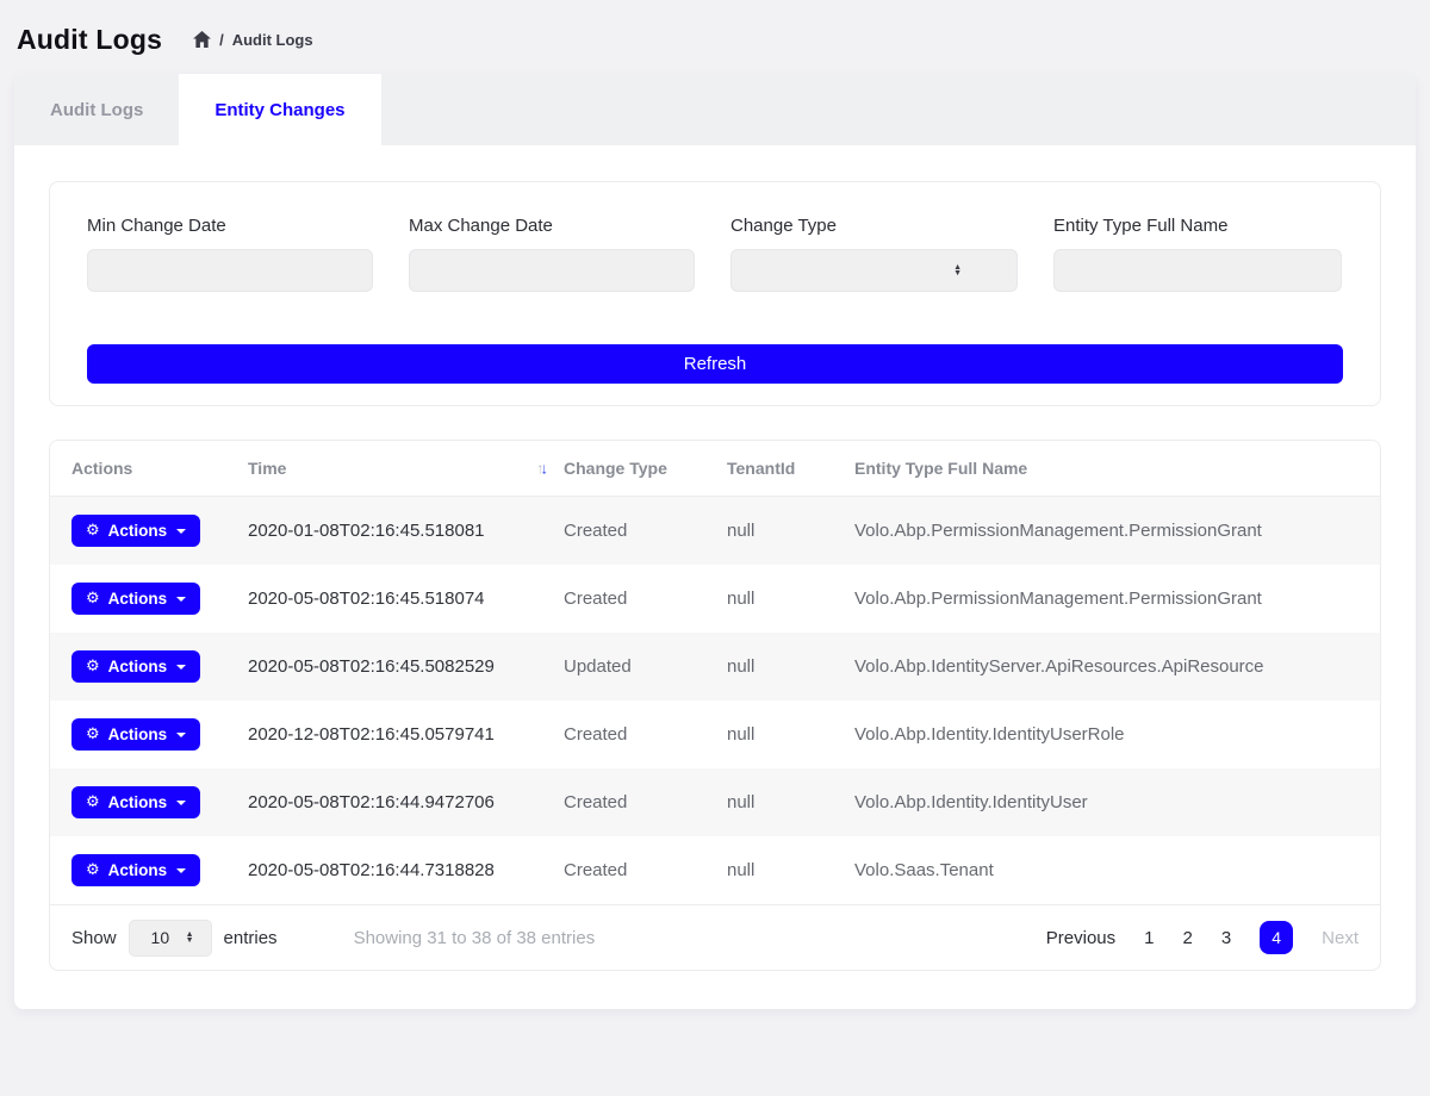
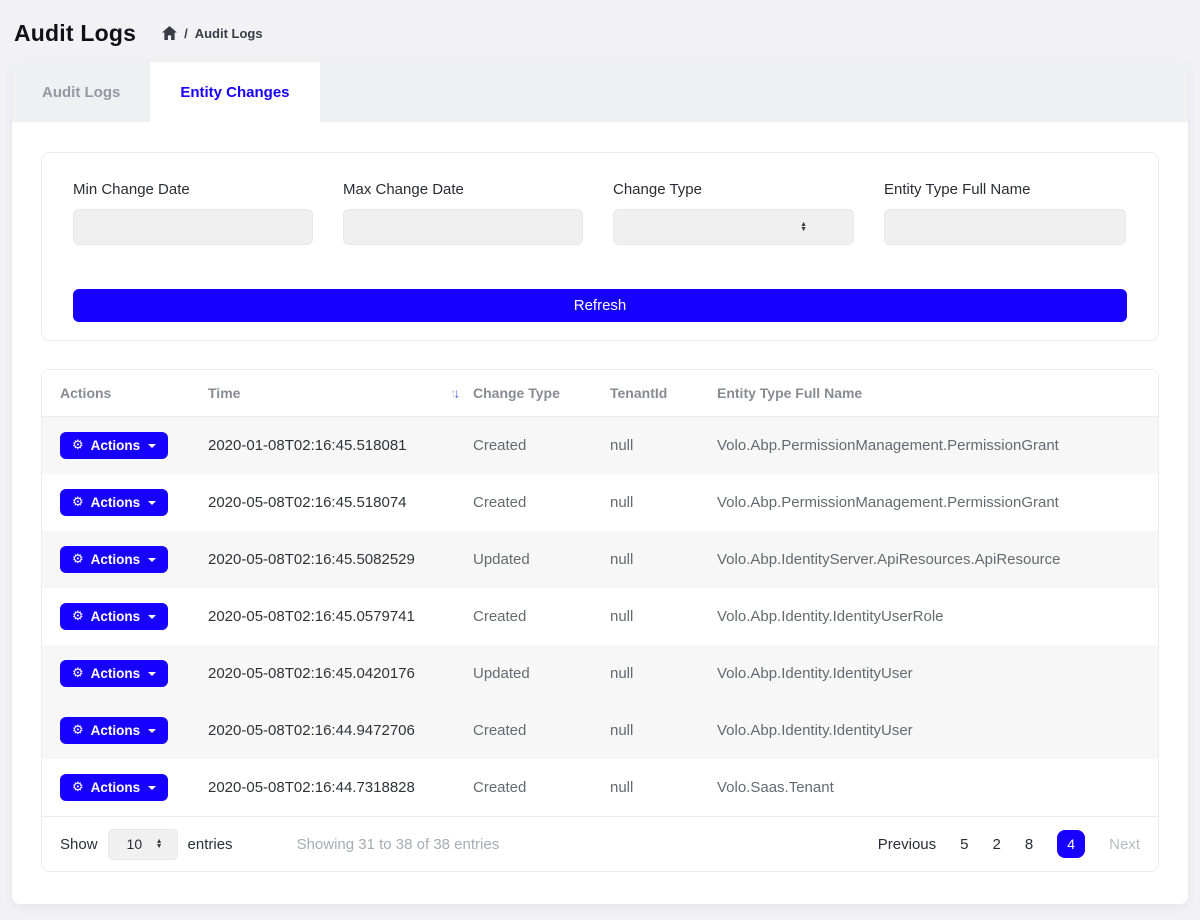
  Audit Logs
  /
  Audit Logs
  Audit Logs
  Entity Changes
  Min Change Date
  Max Change Date
  Change Type
  Entity Type Full Name
  Refresh
  Actions	Time ↑↓	Change Type	TenantId	Entity Type Full Name
  ⚙ Actions	2020-01-08T02:16:45.518081	Created	null	Volo.Abp.PermissionManagement.PermissionGrant
  ⚙ Actions	2020-05-08T02:16:45.518074	Created	null	Volo.Abp.PermissionManagement.PermissionGrant
  ⚙ Actions	2020-05-08T02:16:45.5082529	Updated	null	Volo.Abp.IdentityServer.ApiResources.ApiResource
- ⚙ Actions	2020-12-08T02:16:45.0579741	Created	null	Volo.Abp.Identity.IdentityUserRole
+ ⚙ Actions	2020-05-08T02:16:45.0579741	Created	null	Volo.Abp.Identity.IdentityUserRole
+ ⚙ Actions	2020-05-08T02:16:45.0420176	Updated	null	Volo.Abp.Identity.IdentityUser
  ⚙ Actions	2020-05-08T02:16:44.9472706	Created	null	Volo.Abp.Identity.IdentityUser
  ⚙ Actions	2020-05-08T02:16:44.7318828	Created	null	Volo.Saas.Tenant
  Show
  10
  entries
  Showing 31 to 38 of 38 entries
  Previous
- 1
+ 5
  2
- 3
+ 8
  4
  Next
